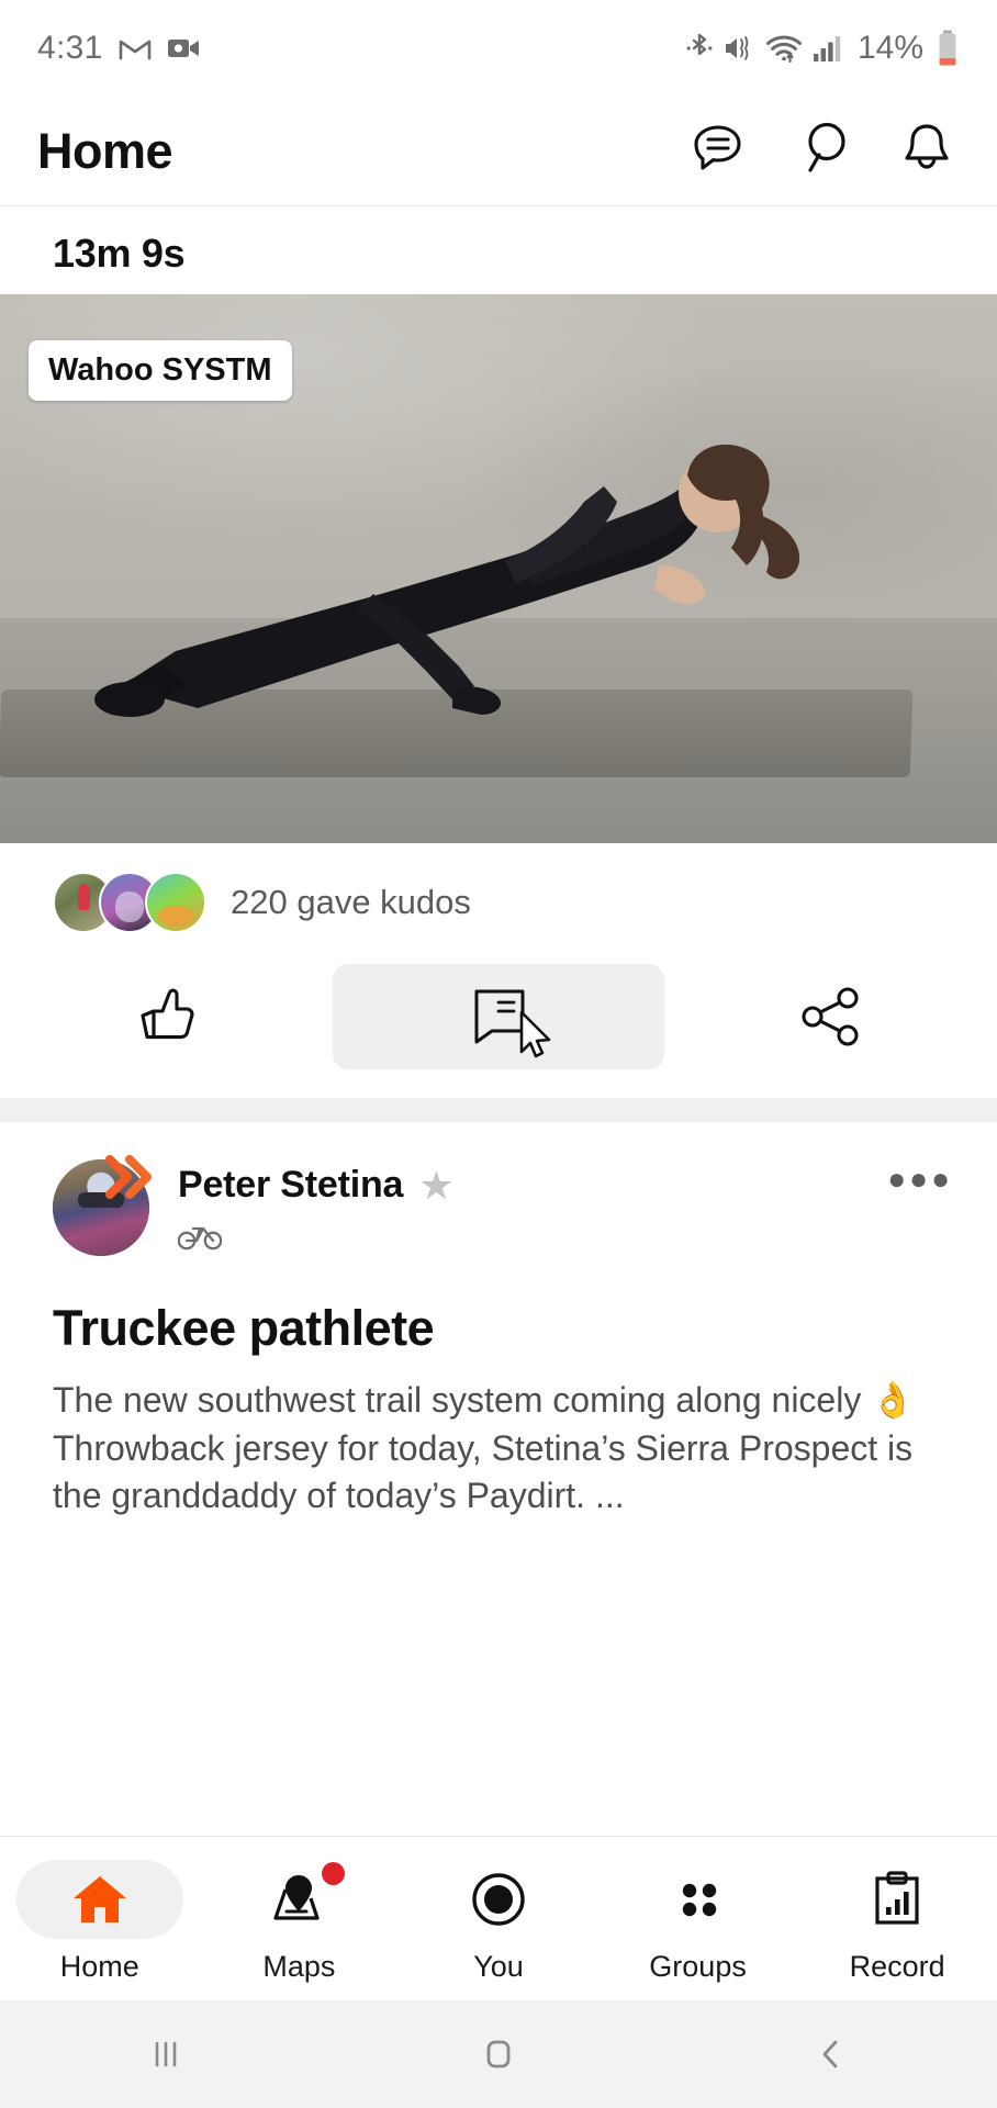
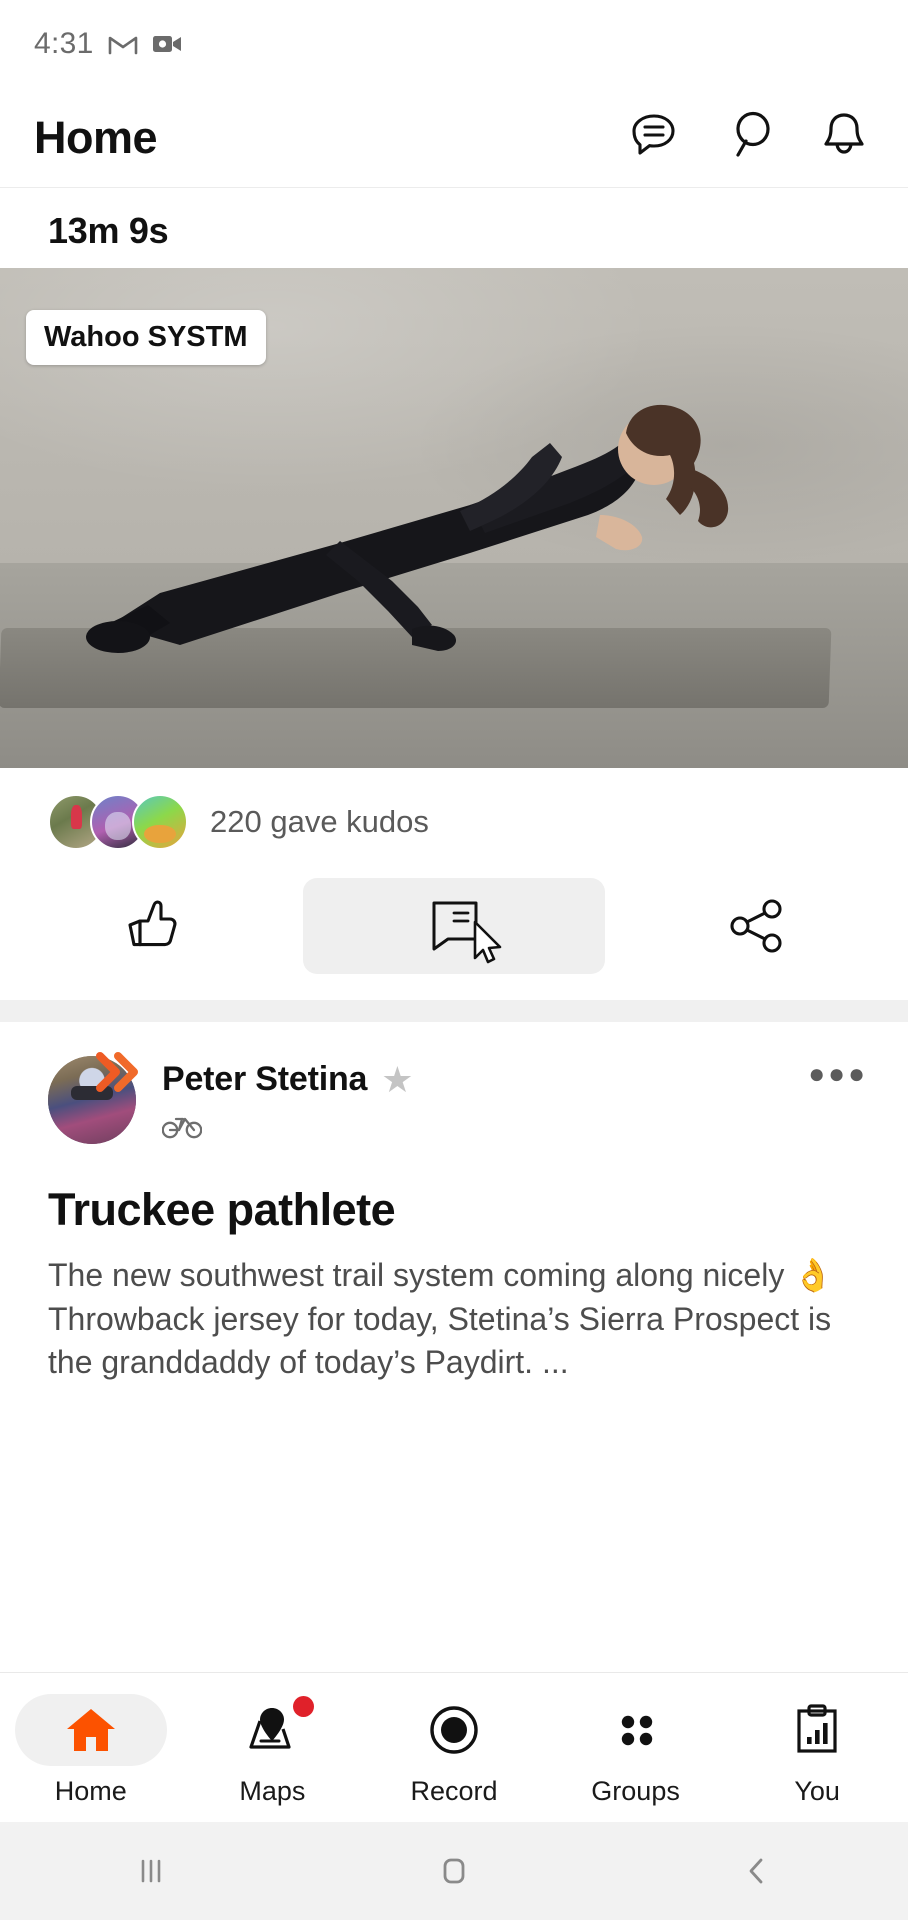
  4:31
- 14%
  Home
  13m 9s
  Wahoo SYSTM
  220 gave kudos
  Peter Stetina
  ★
  ●●●
  Truckee pathlete
  The new southwest trail system coming along nicely 👌 Throwback jersey for today, Stetina’s Sierra Prospect is the granddaddy of today’s Paydirt. ...
  Home
  Maps
- You
+ Record
  Groups
- Record
+ You
